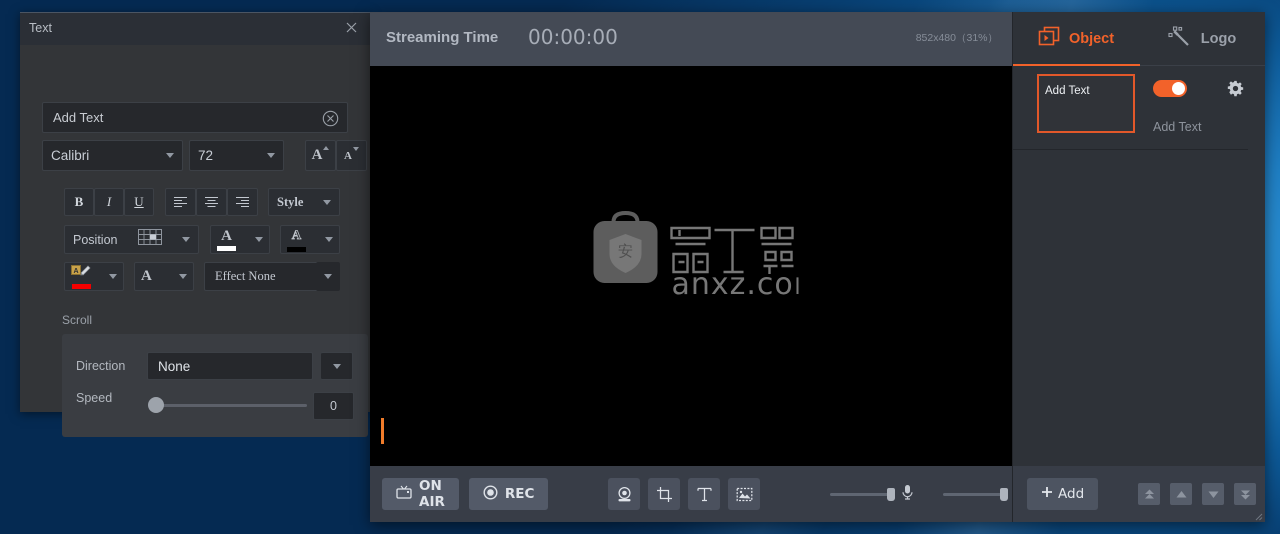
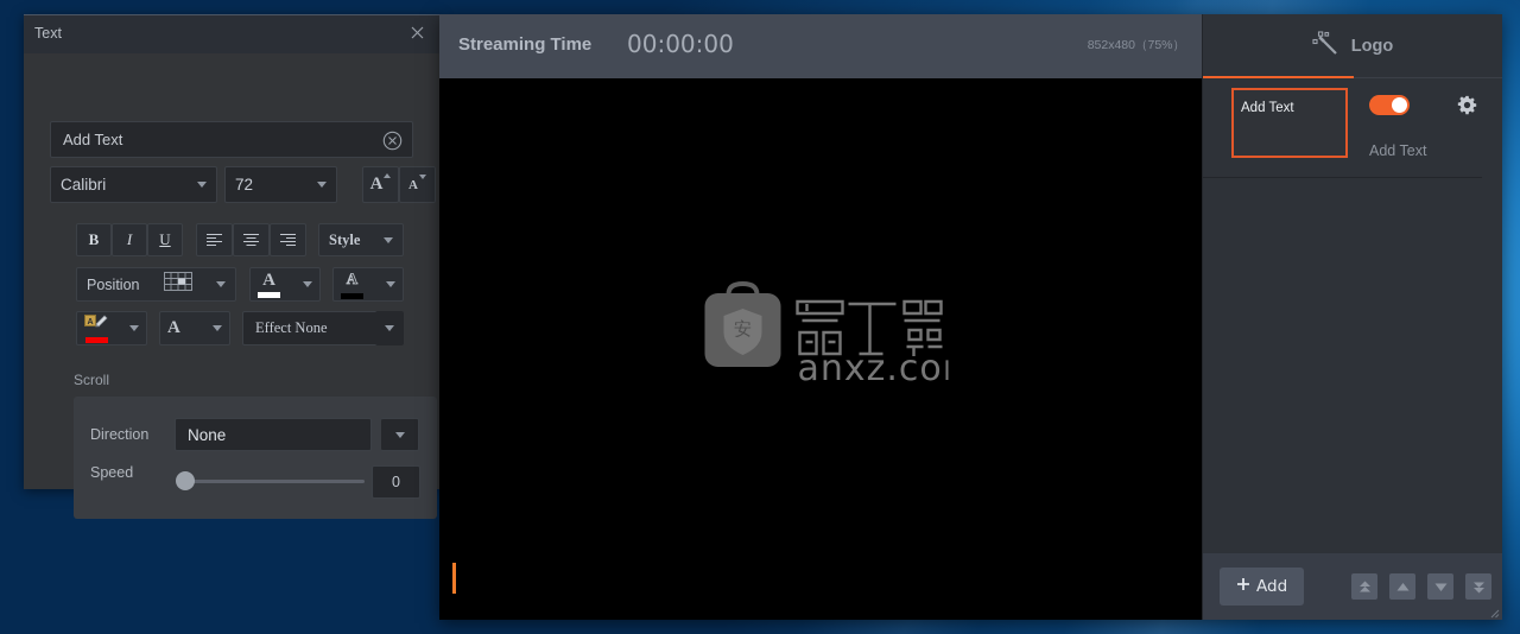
  Text
  Add Text
  Calibri
  72
  A
  A
  B
  I
  U
  Style
  Position
  A
  A
  A
  Effect None
  Scroll
  Direction
  None
  Speed
  0
  Streaming Time
  00:00:00
- 852x480（31%）
+ 852x480（75%）
  安
  anxz.co
- ON AIR
- REC
- Object
  Logo
  Add Text
  Add Text
  Add
